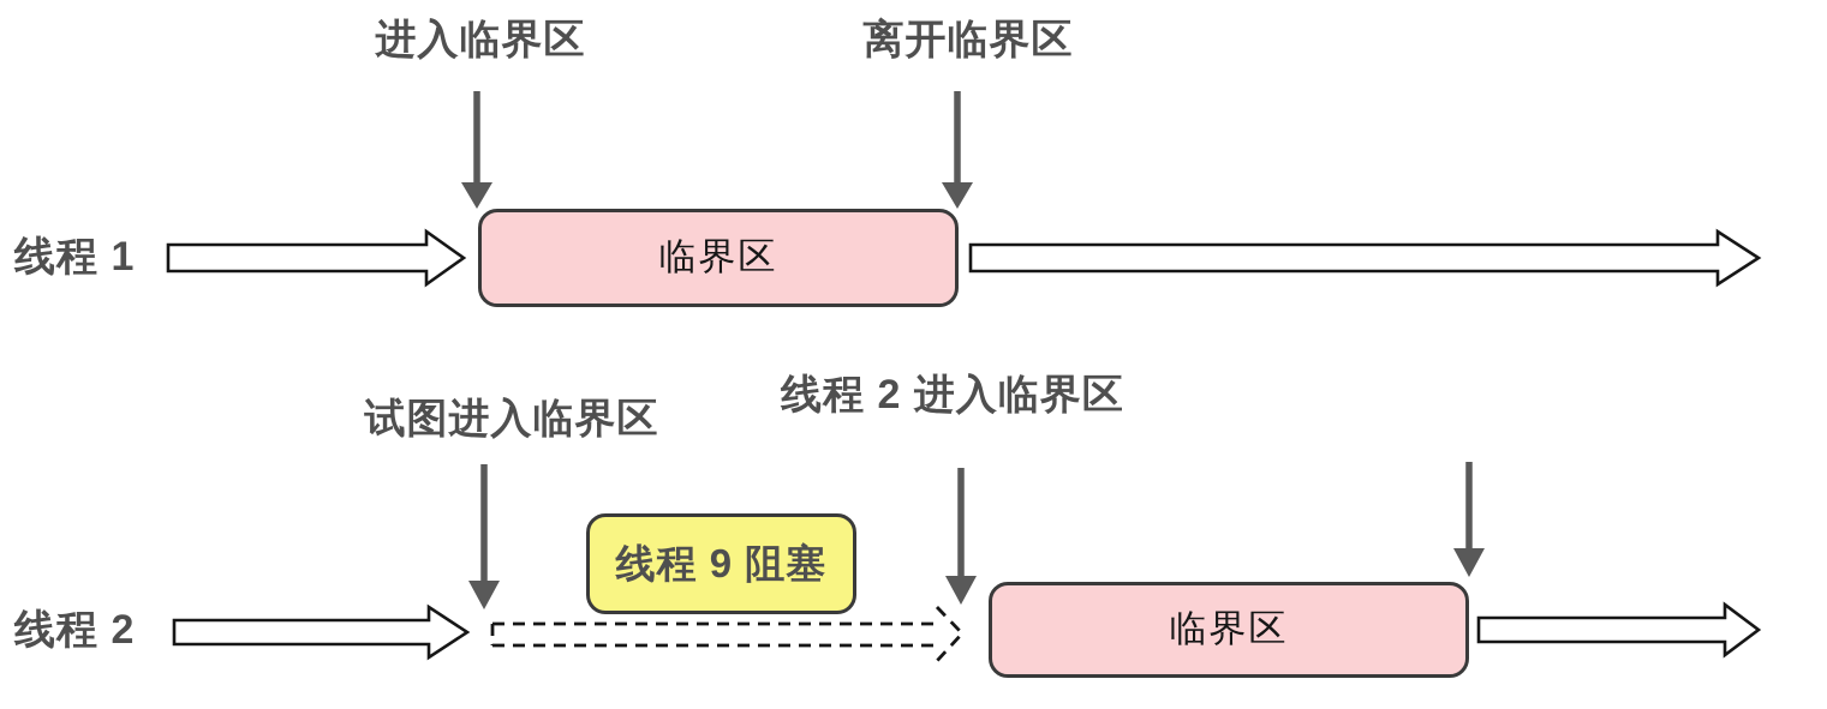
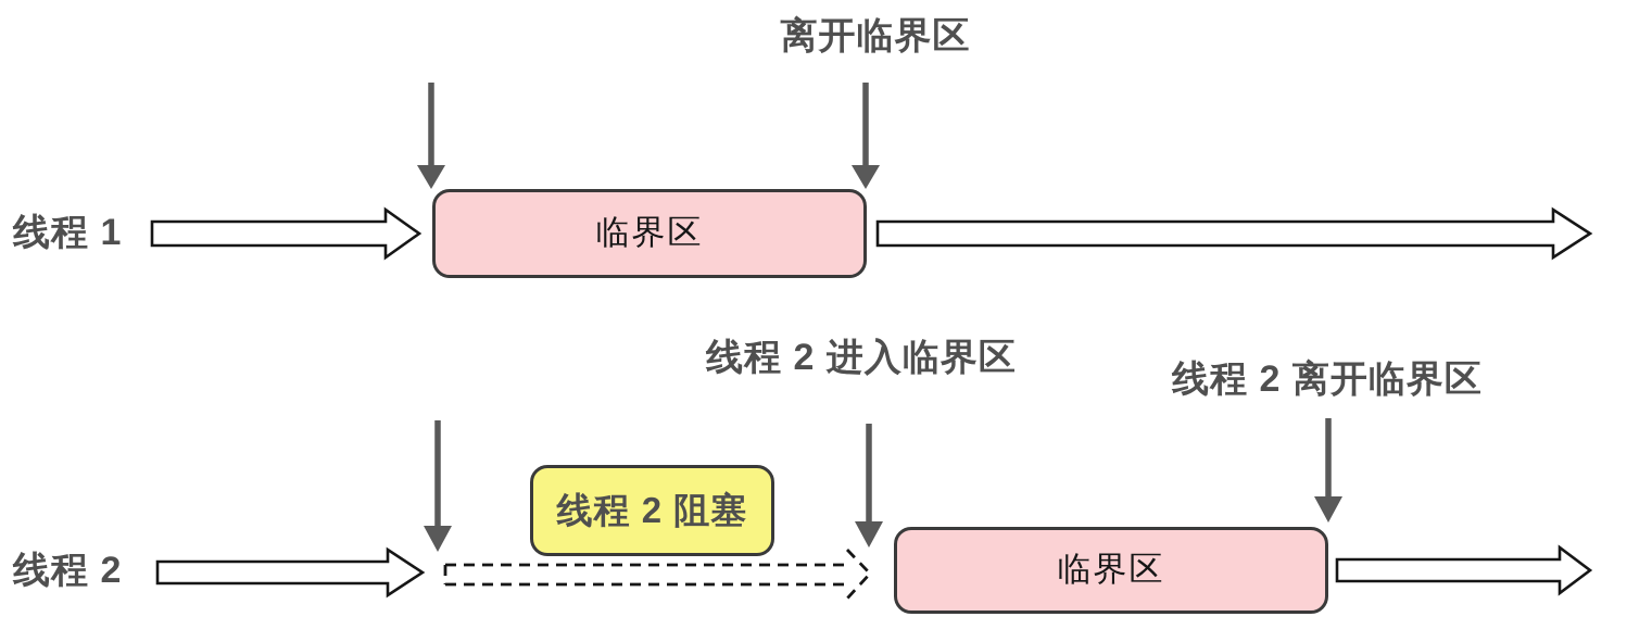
- 进入临界区
  离开临界区
  线程 1
  临界区
- 试图进入临界区
  线程 2 进入临界区
+ 线程 2 离开临界区
  线程 2
- 线程 9 阻塞
+ 线程 2 阻塞
  临界区
